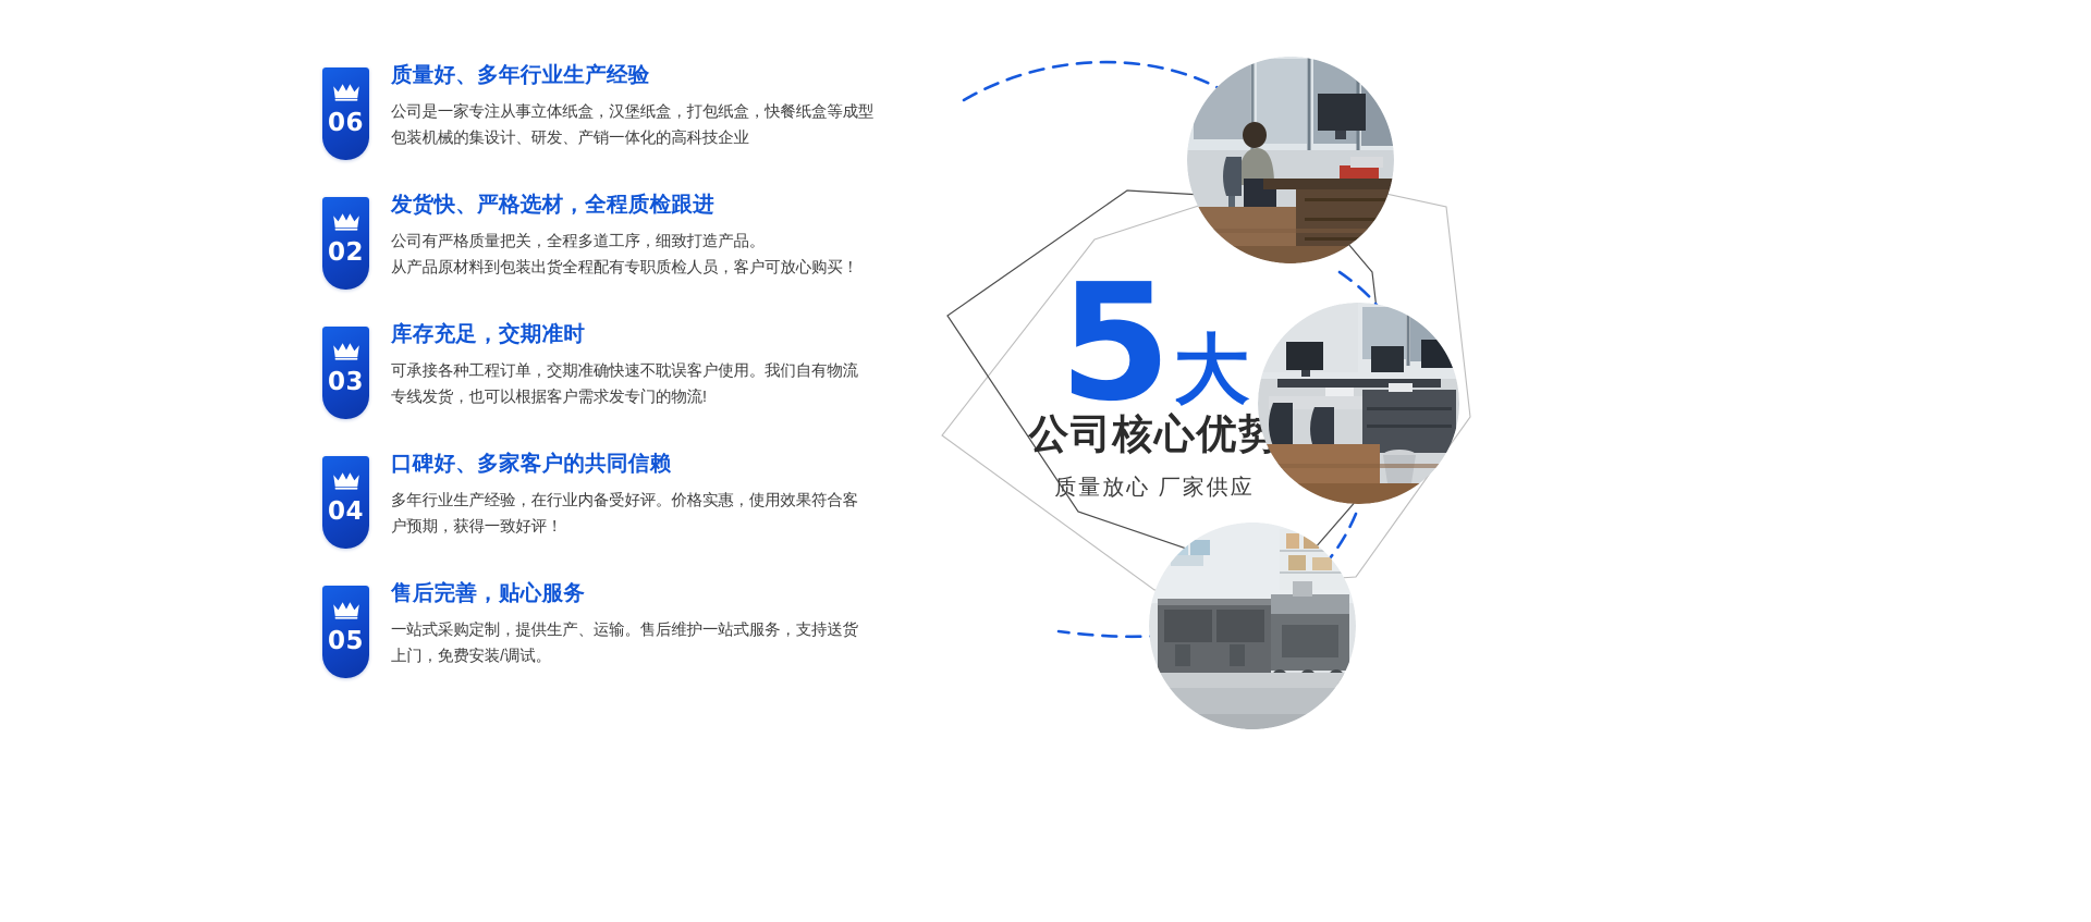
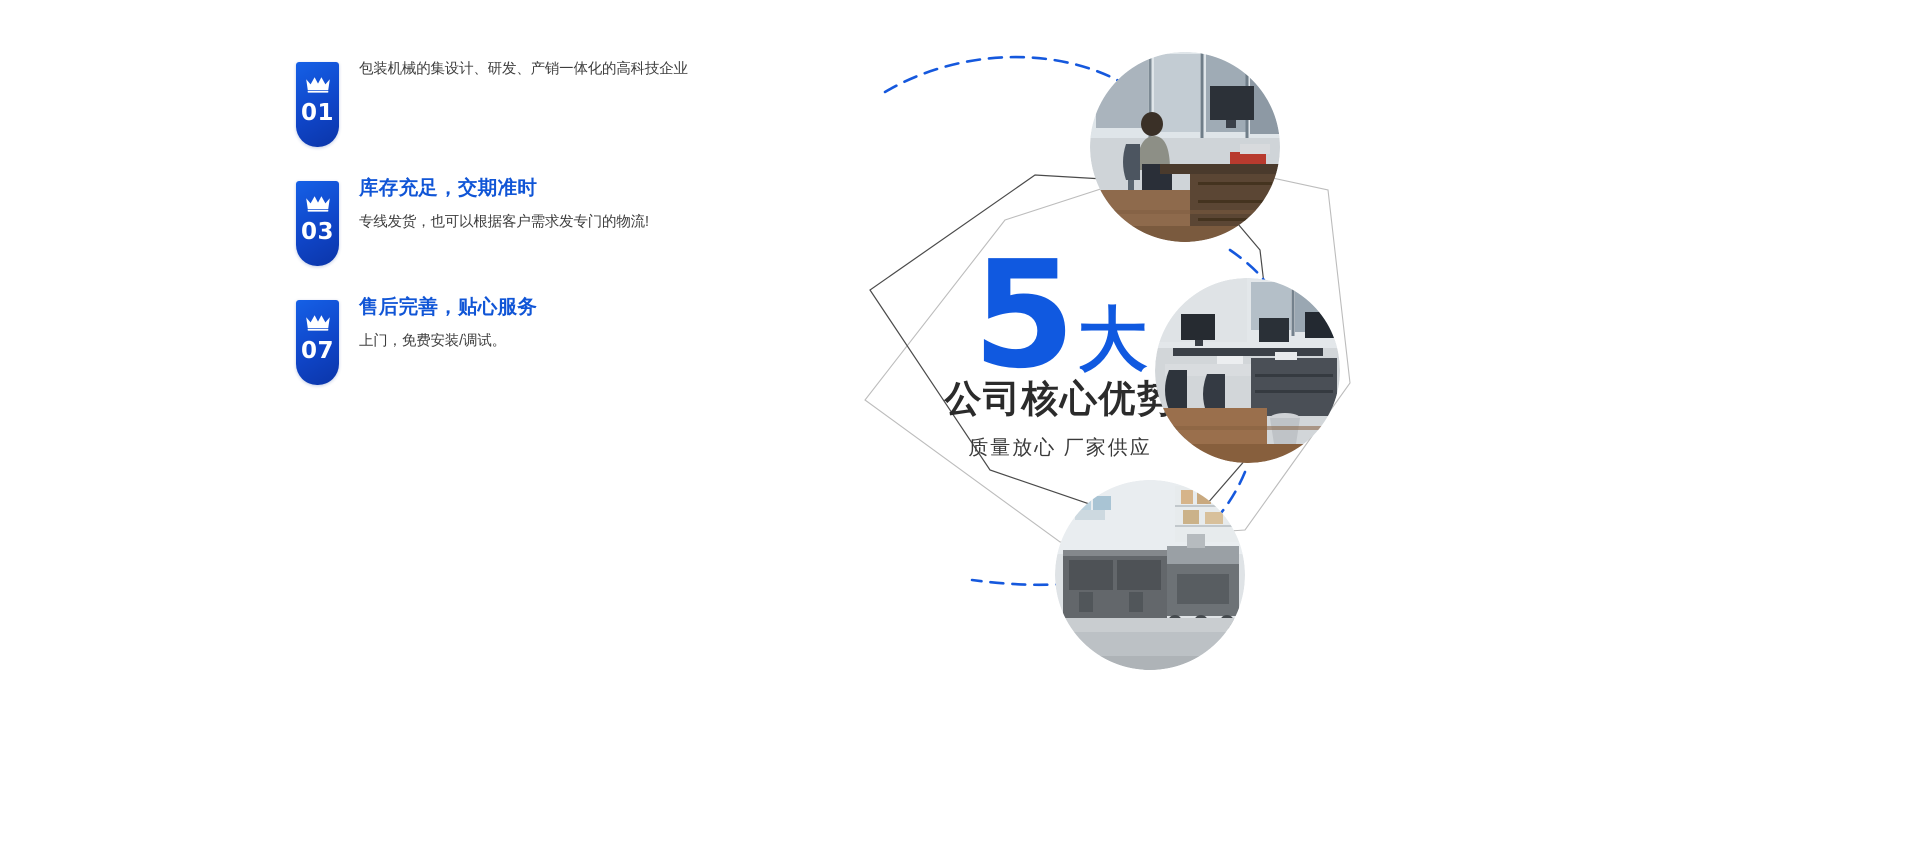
- 06
+ 01
- 质量好、多年行业生产经验
- 公司是一家专注从事立体纸盒，汉堡纸盒，打包纸盒，快餐纸盒等成型
  包装机械的集设计、研发、产销一体化的高科技企业
- 02
- 发货快、严格选材，全程质检跟进
- 公司有严格质量把关，全程多道工序，细致打造产品。
- 从产品原材料到包装出货全程配有专职质检人员，客户可放心购买！
  03
  库存充足，交期准时
- 可承接各种工程订单，交期准确快速不耽误客户使用。我们自有物流
  专线发货，也可以根据客户需求发专门的物流!
- 04
- 口碑好、多家客户的共同信赖
- 多年行业生产经验，在行业内备受好评。价格实惠，使用效果符合客
- 户预期，获得一致好评！
- 05
+ 07
  售后完善，贴心服务
- 一站式采购定制，提供生产、运输。售后维护一站式服务，支持送货
  上门，免费安装/调试。
  5
  大
  公司核心优势
  质量放心 厂家供应
